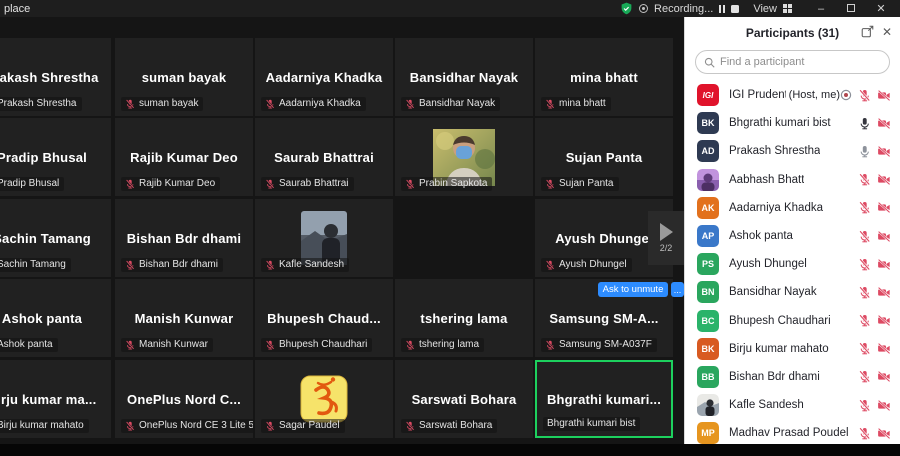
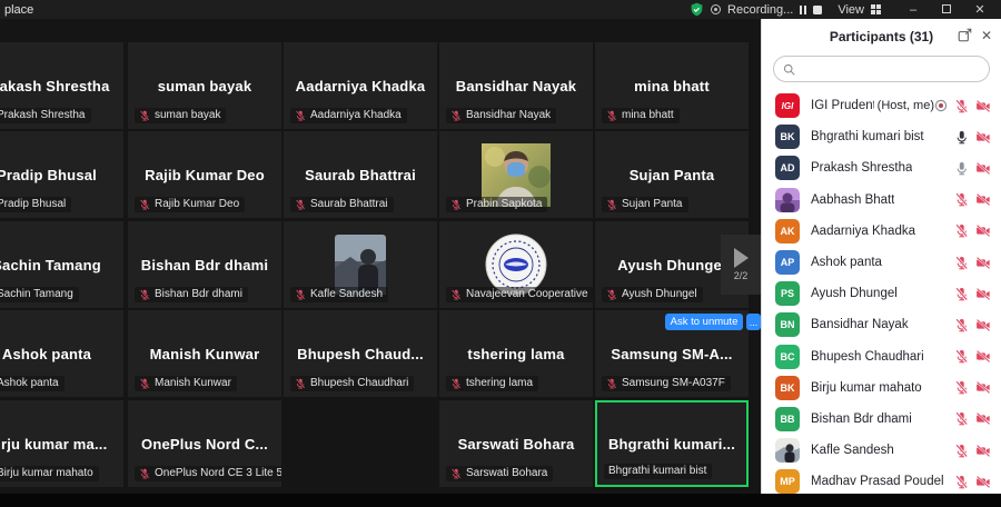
  place
  Recording...
  View
  –
  ✕
  akash Shrestha
  Prakash Shrestha
  suman bayak
  suman bayak
  Aadarniya Khadka
  Aadarniya Khadka
  Bansidhar Nayak
  Bansidhar Nayak
  mina bhatt
  mina bhatt
  Pradip Bhusal
  Pradip Bhusal
  Rajib Kumar Deo
  Rajib Kumar Deo
  Saurab Bhattrai
  Saurab Bhattrai
  Prabin Sapkota
  Sujan Panta
  Sujan Panta
  achin Tamang
  Sachin Tamang
  Bishan Bdr dhami
  Bishan Bdr dhami
  Kafle Sandesh
+ Navajeevan Cooperative
  Ayush Dhunge
  Ayush Dhungel
  Ashok panta
  Ashok panta
  Manish Kunwar
  Manish Kunwar
  Bhupesh Chaud...
  Bhupesh Chaudhari
  tshering lama
  tshering lama
  Samsung SM-A...
  Samsung SM-A037F
  rju kumar ma...
  Birju kumar mahato
  OnePlus Nord C...
  OnePlus Nord CE 3 Lite 5
- Sagar Paudel
  Sarswati Bohara
  Sarswati Bohara
  Bhgrathi kumari...
  Bhgrathi kumari bist
  2/2
  Ask to unmute
  ...
  Participants (31)
  ✕
- Find a participant
  IGI
  (Host, me)
  BK
  Bhgrathi kumari bist
  AD
  Prakash Shrestha
  Aabhash Bhatt
  AK
  Aadarniya Khadka
  AP
  Ashok panta
  PS
  Ayush Dhungel
  BN
  Bansidhar Nayak
  BC
  Bhupesh Chaudhari
  BK
  Birju kumar mahato
  BB
  Bishan Bdr dhami
  Kafle Sandesh
  MP
  Madhav Prasad Poudel
